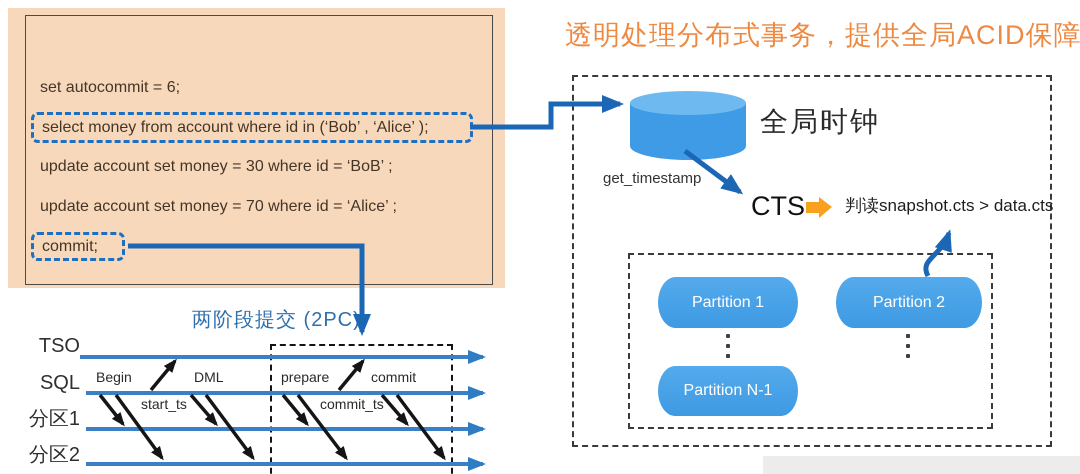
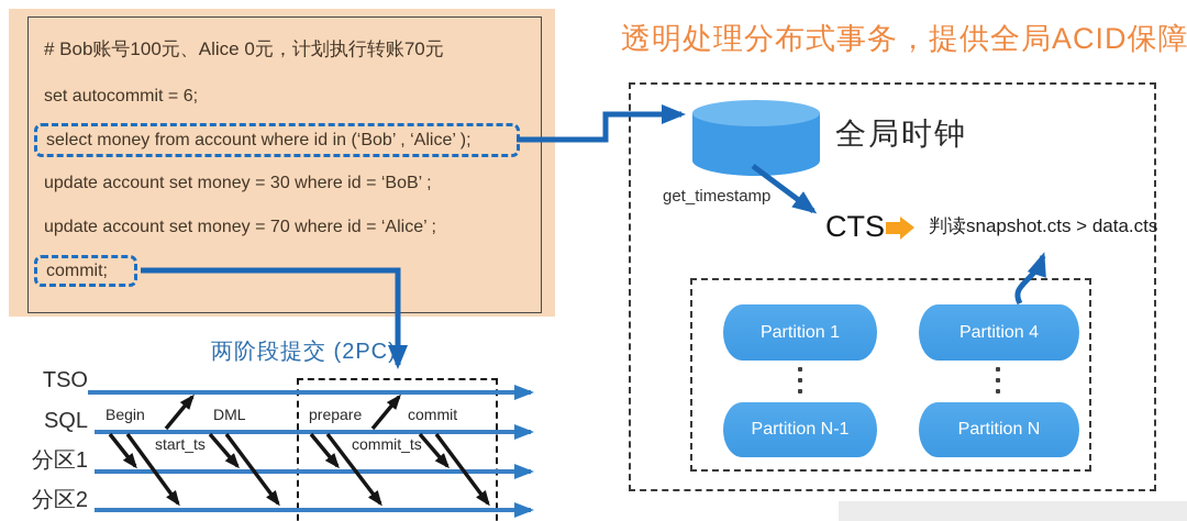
+ # Bob账号100元、Alice 0元，计划执行转账70元
  set autocommit = 6;
  select money from account where id in (‘Bob’ , ‘Alice’ );
  update account set money = 30 where id = ‘BoB’ ;
  update account set money = 70 where id = ‘Alice’ ;
  commit;
  透明处理分布式事务，提供全局ACID保障
  全局时钟
  get_timestamp
  CTS
  判读snapshot.cts > data.cts
  Partition 1
- Partition 2
+ Partition 4
  Partition N-1
+ Partition N
  两阶段提交 (2PC)
  TSO
  SQL
  分区1
  分区2
  Begin
  start_ts
  DML
  prepare
  commit_ts
  commit
